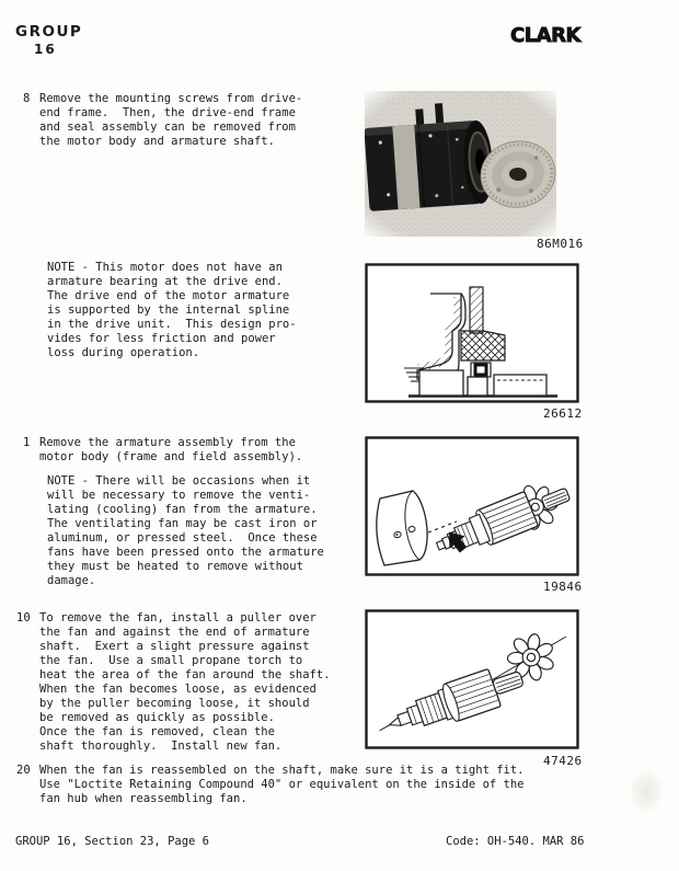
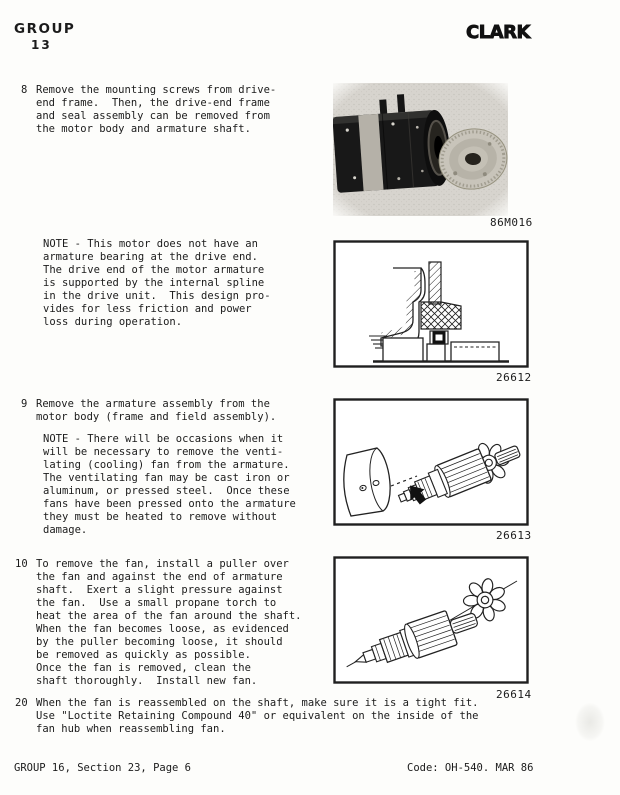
  GROUP
- 16
+ 13
  CLARK
  8
  Remove the mounting screws from drive-
  end frame. Then, the drive-end frame
  and seal assembly can be removed from
  the motor body and armature shaft.
  NOTE - This motor does not have an
  armature bearing at the drive end.
  The drive end of the motor armature
  is supported by the internal spline
  in the drive unit. This design pro-
  vides for less friction and power
  loss during operation.
- 1
+ 9
  Remove the armature assembly from the
  motor body (frame and field assembly).
  NOTE - There will be occasions when it
  will be necessary to remove the venti-
  lating (cooling) fan from the armature.
  The ventilating fan may be cast iron or
  aluminum, or pressed steel. Once these
  fans have been pressed onto the armature
  they must be heated to remove without
  damage.
  10
  To remove the fan, install a puller over
  the fan and against the end of armature
  shaft. Exert a slight pressure against
  the fan. Use a small propane torch to
  heat the area of the fan around the shaft.
  When the fan becomes loose, as evidenced
  by the puller becoming loose, it should
  be removed as quickly as possible.
  Once the fan is removed, clean the
  shaft thoroughly. Install new fan.
  20
  When the fan is reassembled on the shaft, make sure it is a tight fit.
  Use "Loctite Retaining Compound 40" or equivalent on the inside of the
  fan hub when reassembling fan.
  86M016
  26612
- 19846
+ 26613
- 47426
+ 26614
  GROUP 16, Section 23, Page 6
  Code: OH-540. MAR 86
